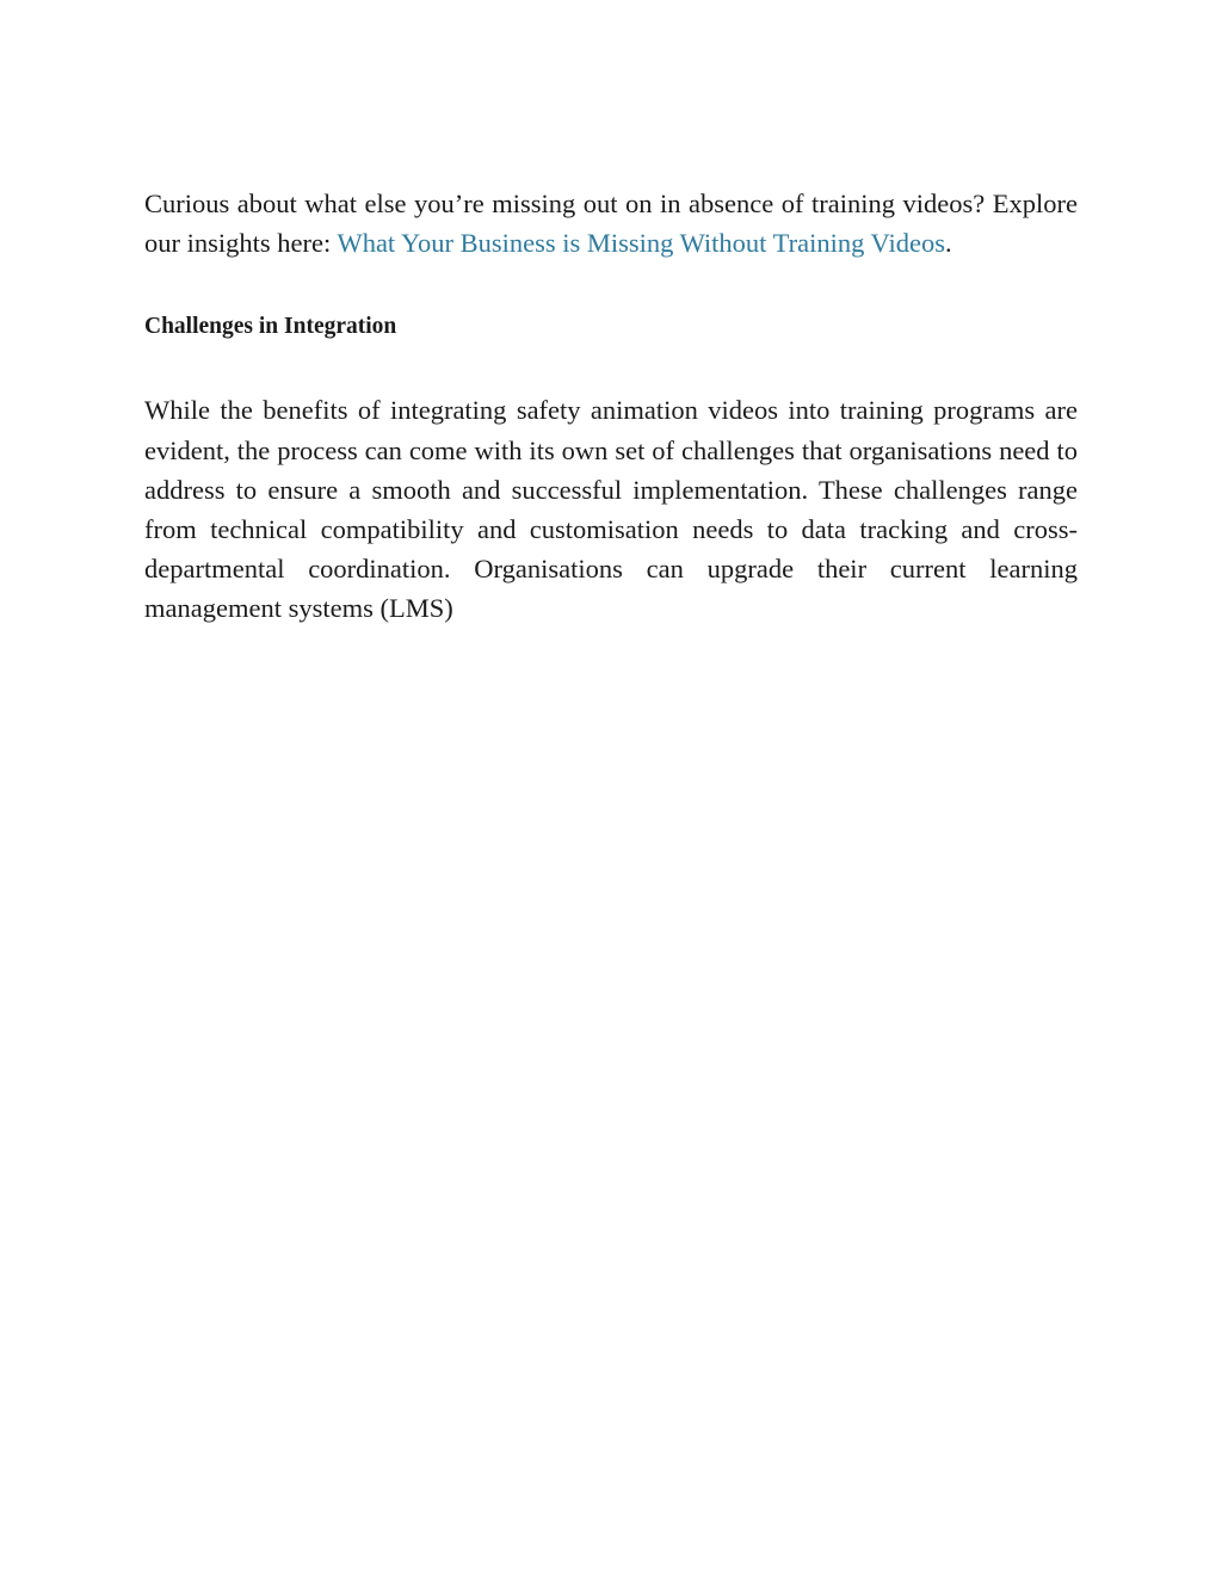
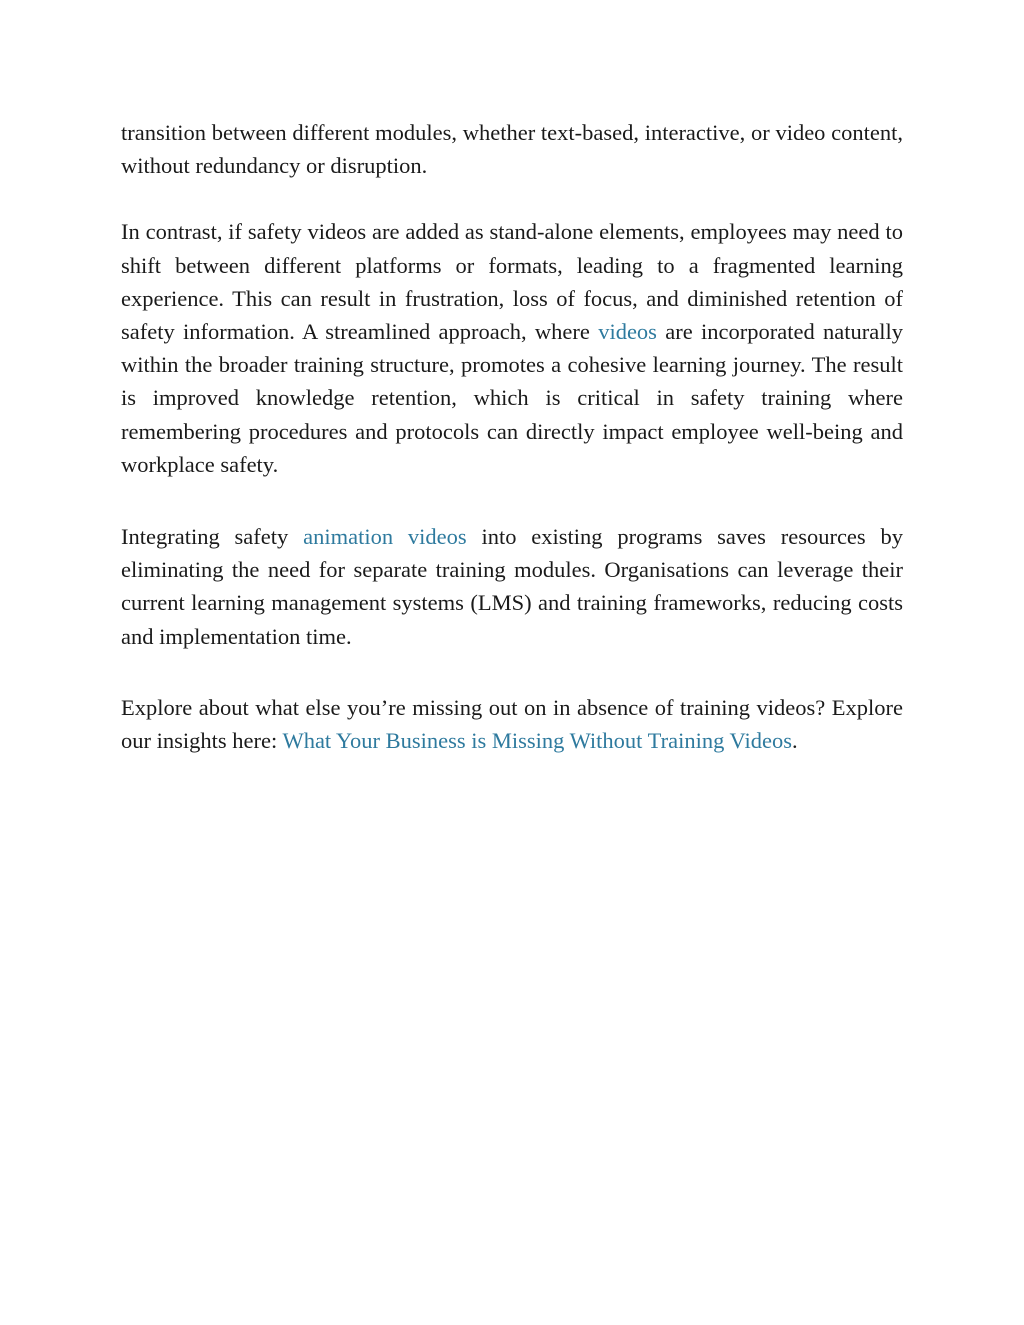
+ transition between different modules, whether text-based, interactive, or video content, without redundancy or disruption.
+ In contrast, if safety videos are added as stand-alone elements, employees may need to shift between different platforms or formats, leading to a fragmented learning experience. This can result in frustration, loss of focus, and diminished retention of safety information. A streamlined approach, where videos are incorporated naturally within the broader training structure, promotes a cohesive learning journey. The result is improved knowledge retention, which is critical in safety training where remembering procedures and protocols can directly impact employee well-being and workplace safety.
+ Integrating safety animation videos into existing programs saves resources by eliminating the need for separate training modules. Organisations can leverage their current learning management systems (LMS) and training frameworks, reducing costs and implementation time.
- Curious about what else you’re missing out on in absence of training videos? Explore our insights here: What Your Business is Missing Without Training Videos.
+ Explore about what else you’re missing out on in absence of training videos? Explore our insights here: What Your Business is Missing Without Training Videos.
- Challenges in Integration
- While the benefits of integrating safety animation videos into training programs are evident, the process can come with its own set of challenges that organisations need to address to ensure a smooth and successful implementation. These challenges range from technical compatibility and customisation needs to data tracking and cross-departmental coordination. Organisations can upgrade their current learning management systems (LMS)
